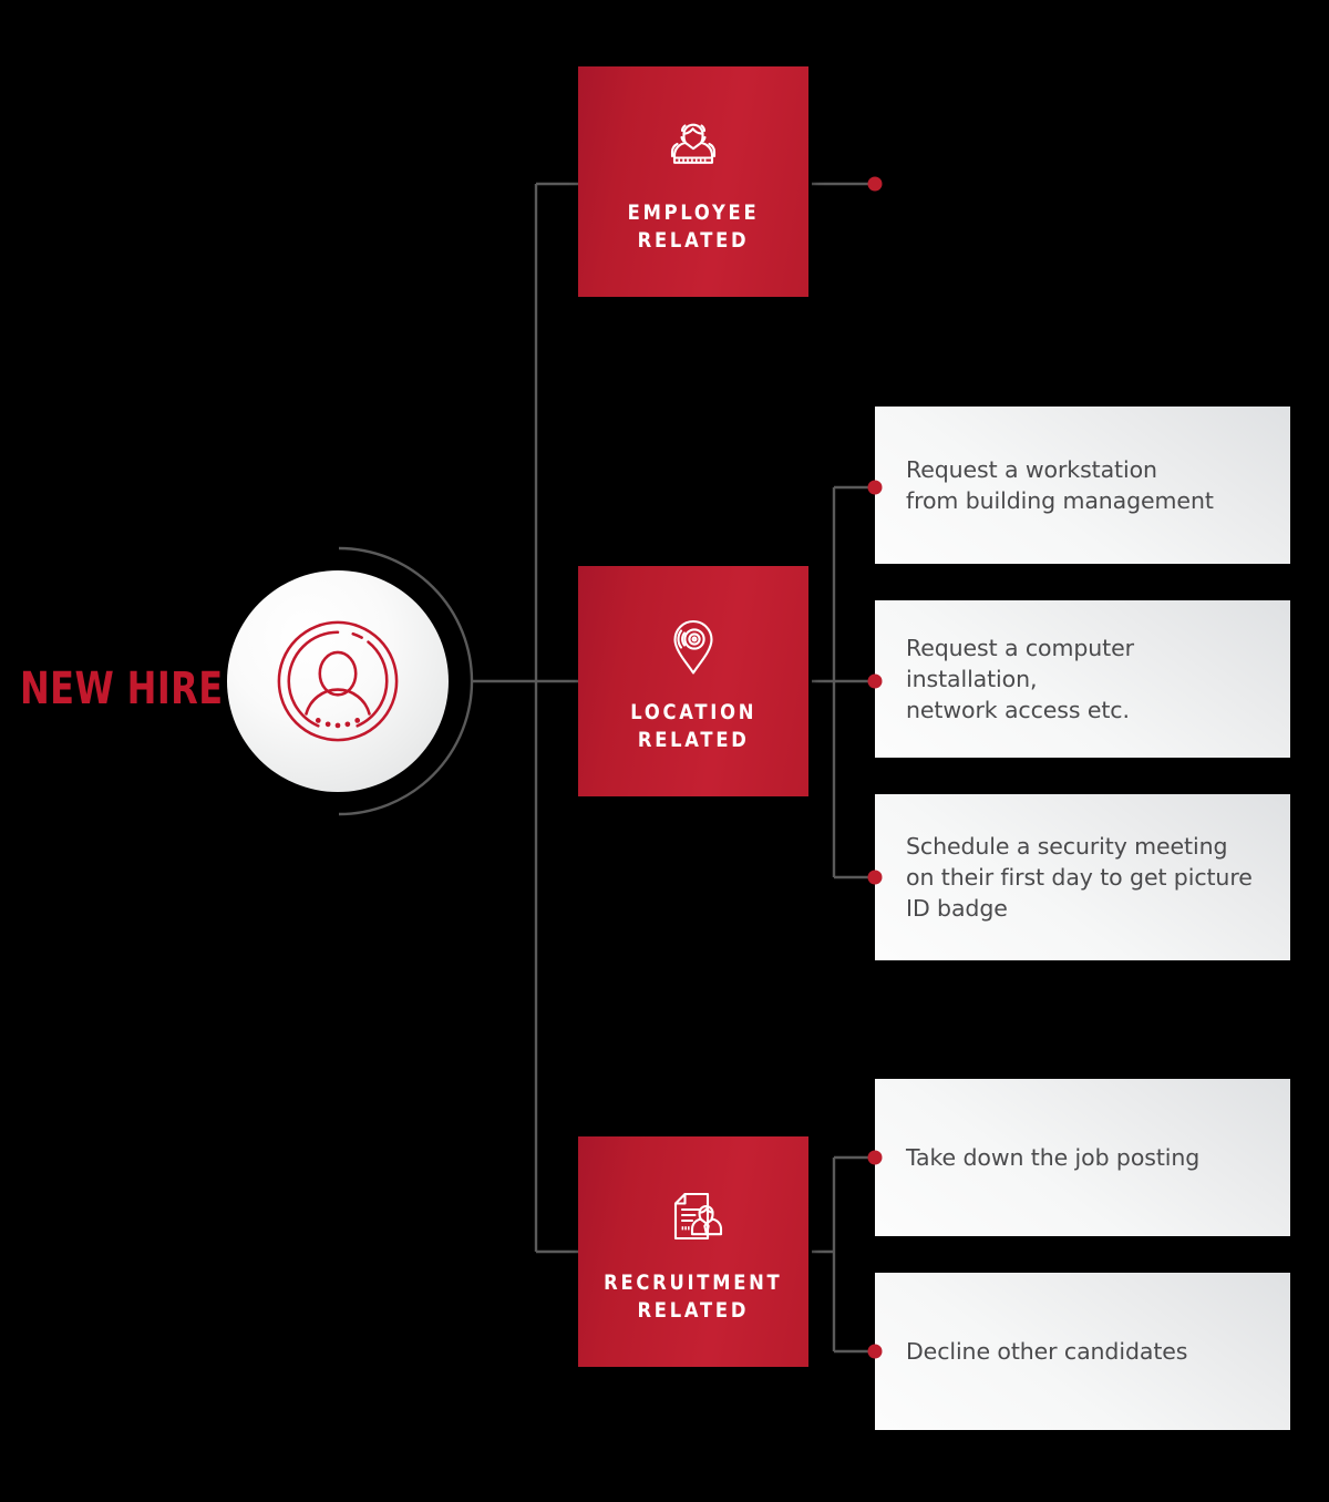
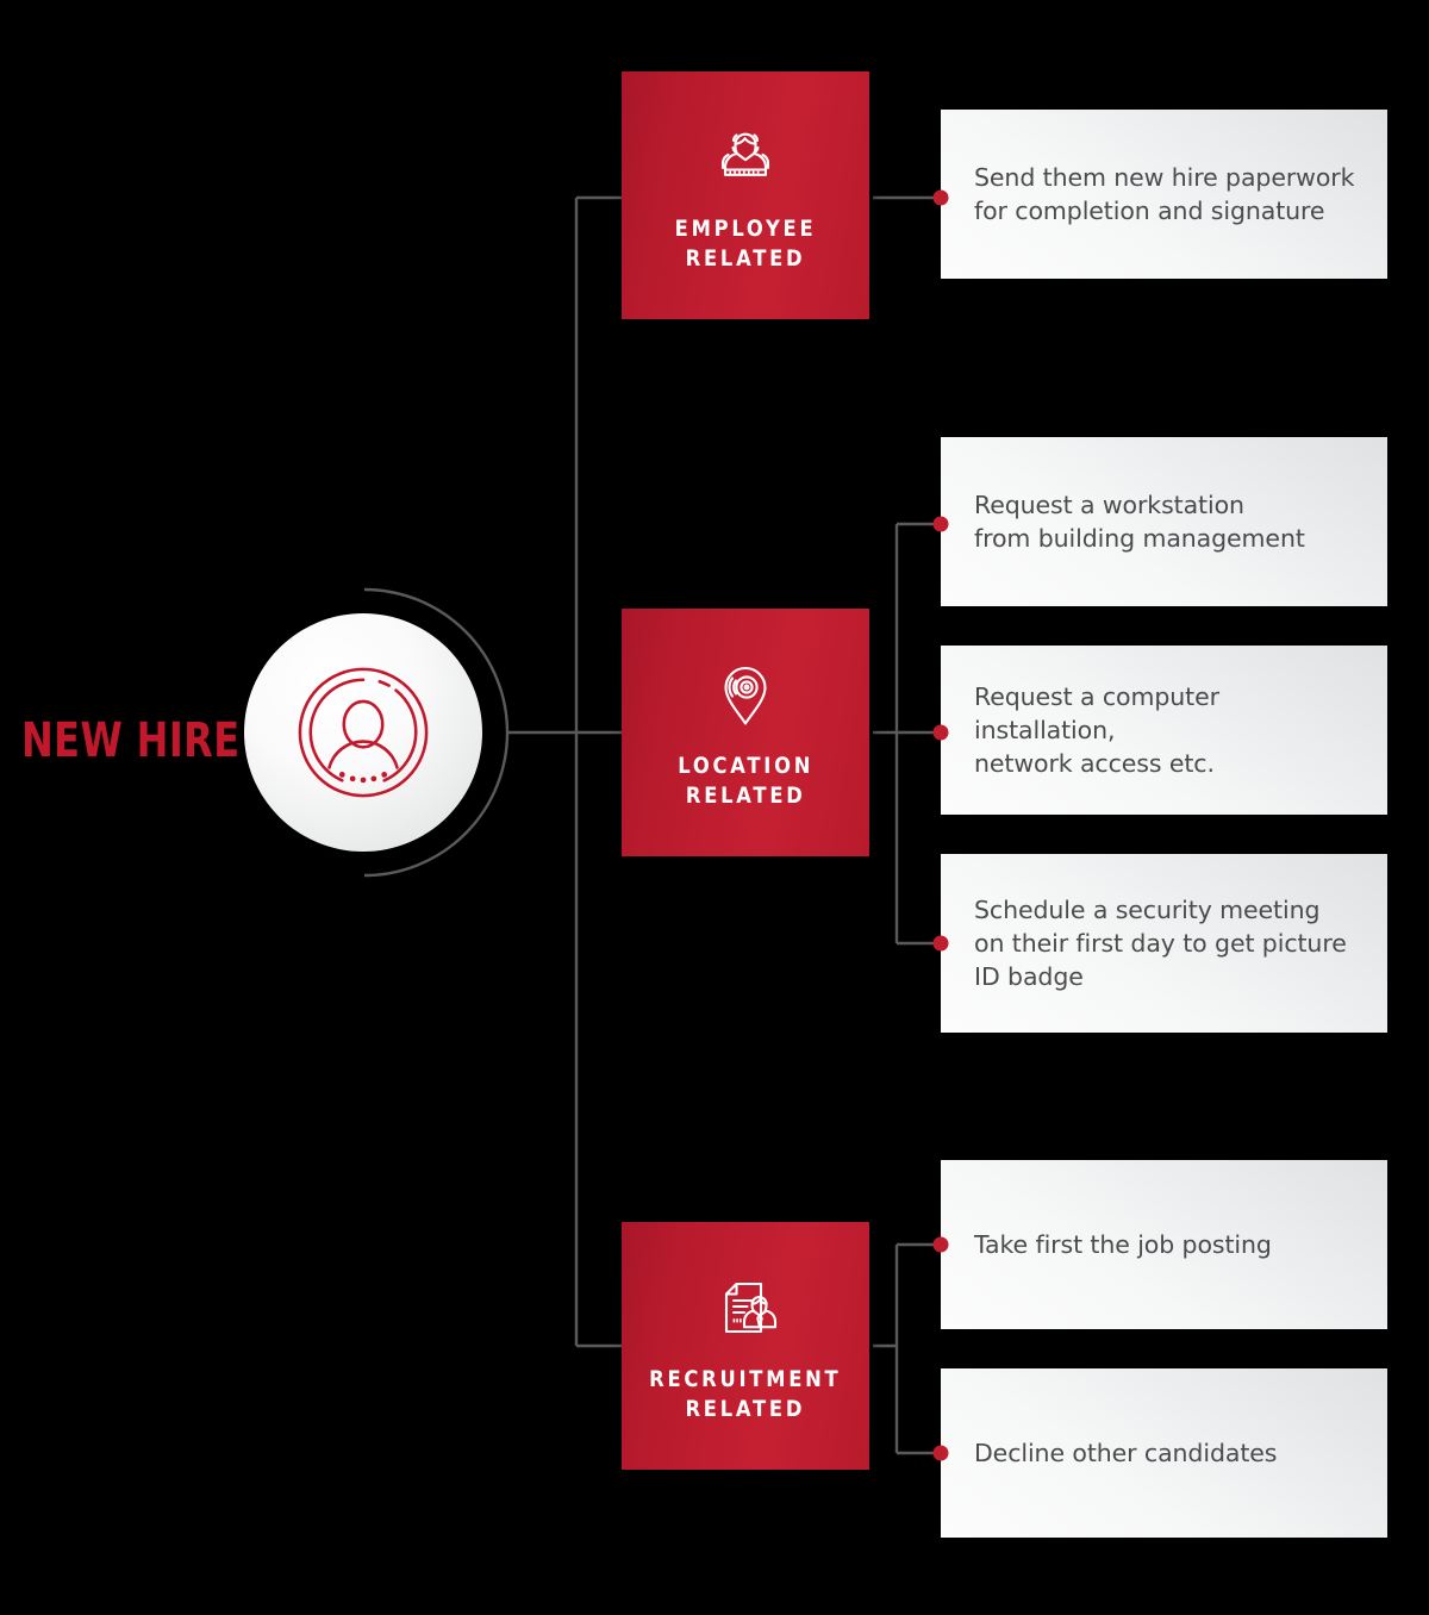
  NEW HIRE
  EMPLOYEE
  RELATED
  LOCATION
  RELATED
  RECRUITMENT
  RELATED
+ Send them new hire paperwork
+ for completion and signature
  Request a workstation
  from building management
  Request a computer installation,
  network access etc.
  Schedule a security meeting
  on their first day to get picture
  ID badge
- Take down the job posting
+ Take first the job posting
  Decline other candidates
